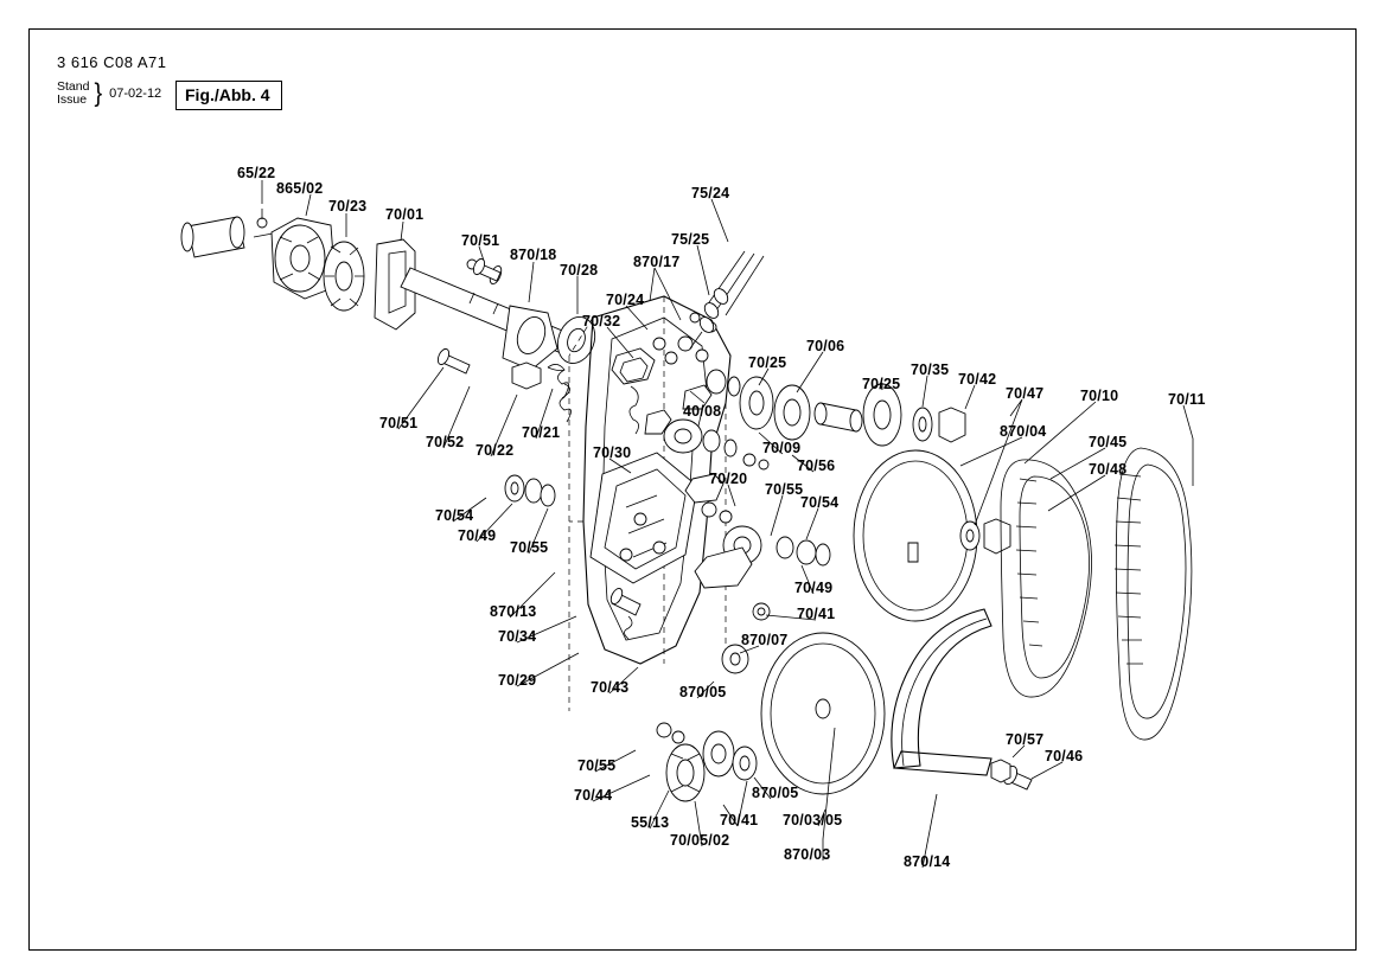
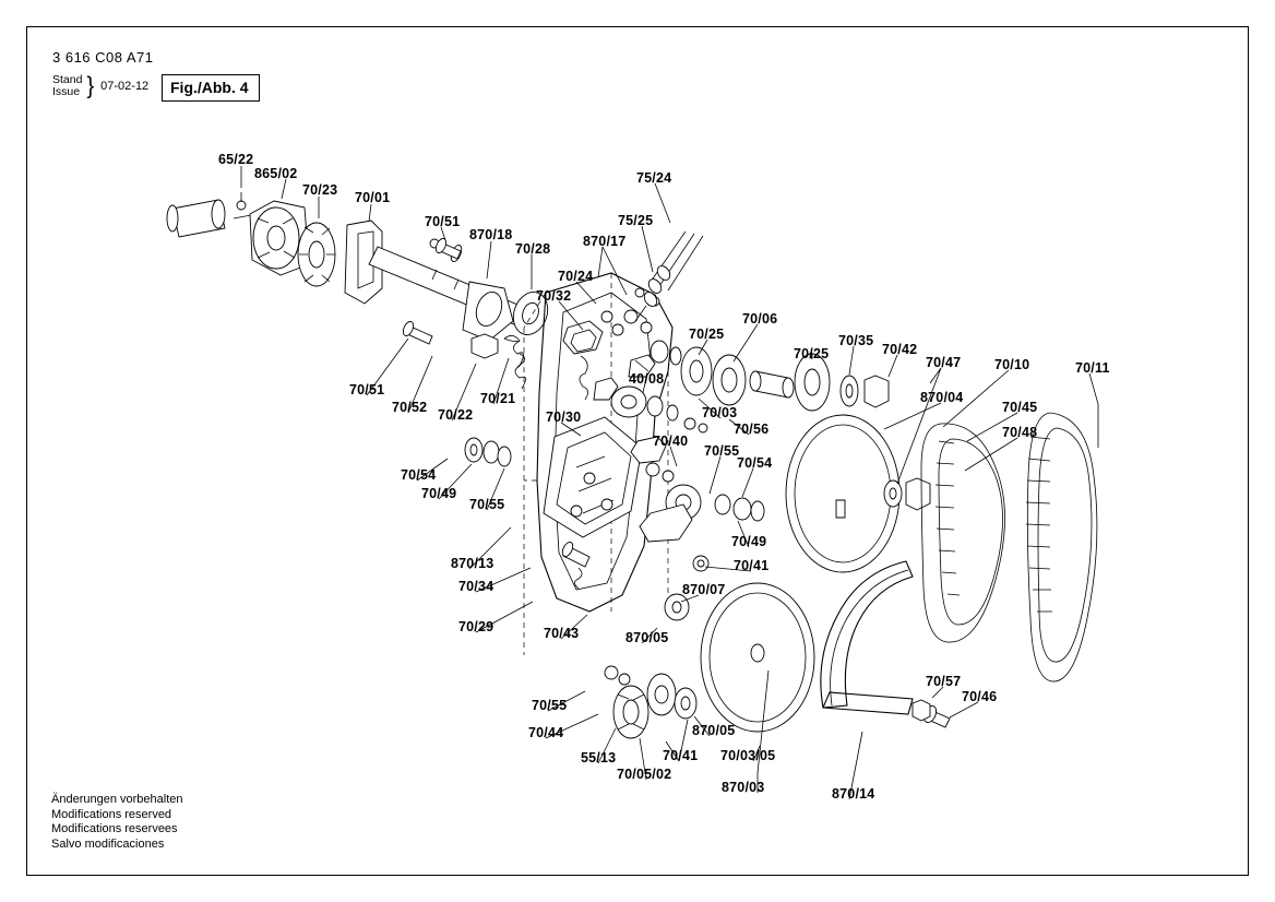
  3 616 C08 A71
  Stand
  Issue
  }
  07-02-12
  Fig./Abb. 4
  65/22
  865/02
  70/23
  70/01
  70/51
  870/18
  70/28
  870/17
  75/24
  75/25
  70/24
  70/32
  70/25
  70/06
  70/25
  70/35
  70/42
  70/47
  70/10
  70/11
  870/04
  70/45
  70/48
  40/08
- 70/09
+ 70/03
  70/56
- 70/20
+ 70/40
  70/55
  70/54
  70/51
  70/52
  70/22
  70/21
  70/30
  70/54
  70/49
  70/55
  70/49
  70/41
  870/13
  70/34
  70/29
  70/43
  870/07
  870/05
  70/55
  70/44
  55/13
  70/41
  70/05/02
  870/05
  70/03/05
  870/03
  870/14
  70/57
  70/46
+ Änderungen vorbehalten
+ Modifications reserved
+ Modifications reservees
+ Salvo modificaciones
